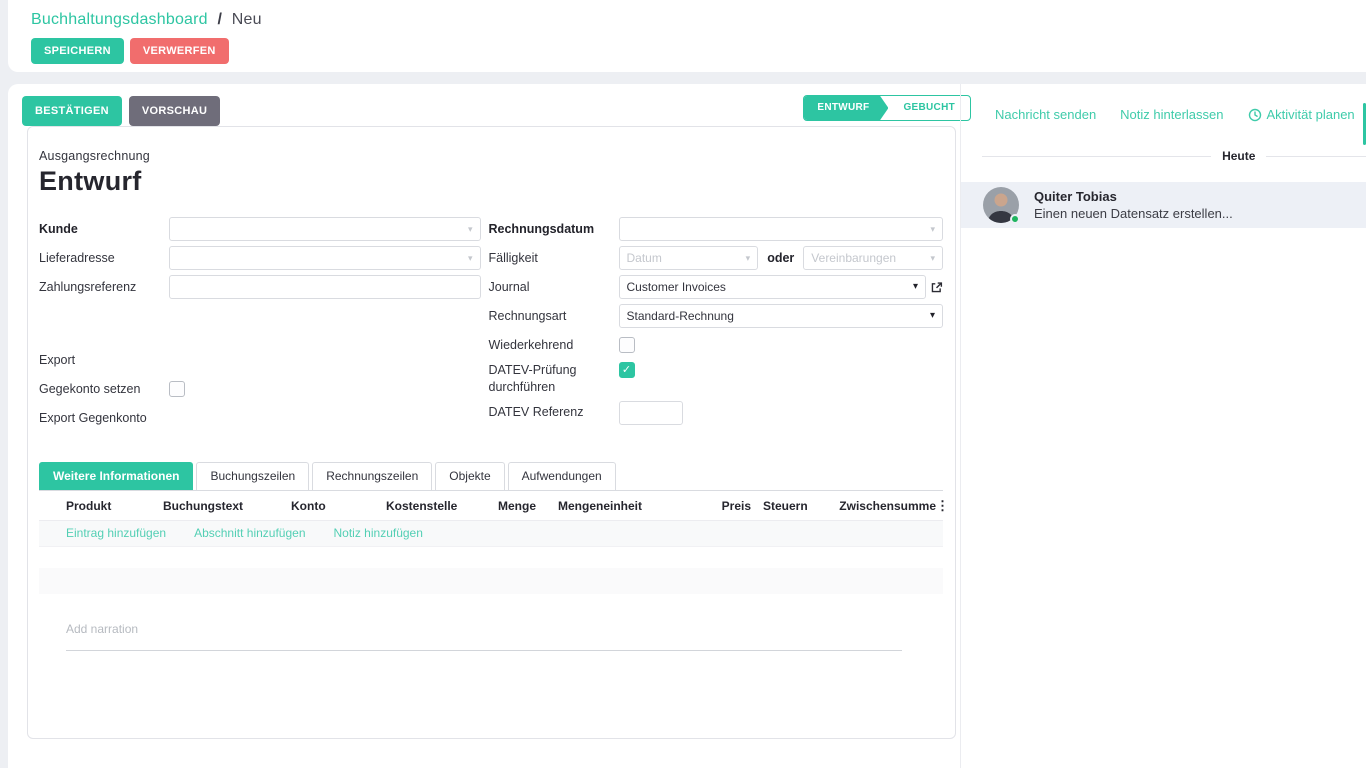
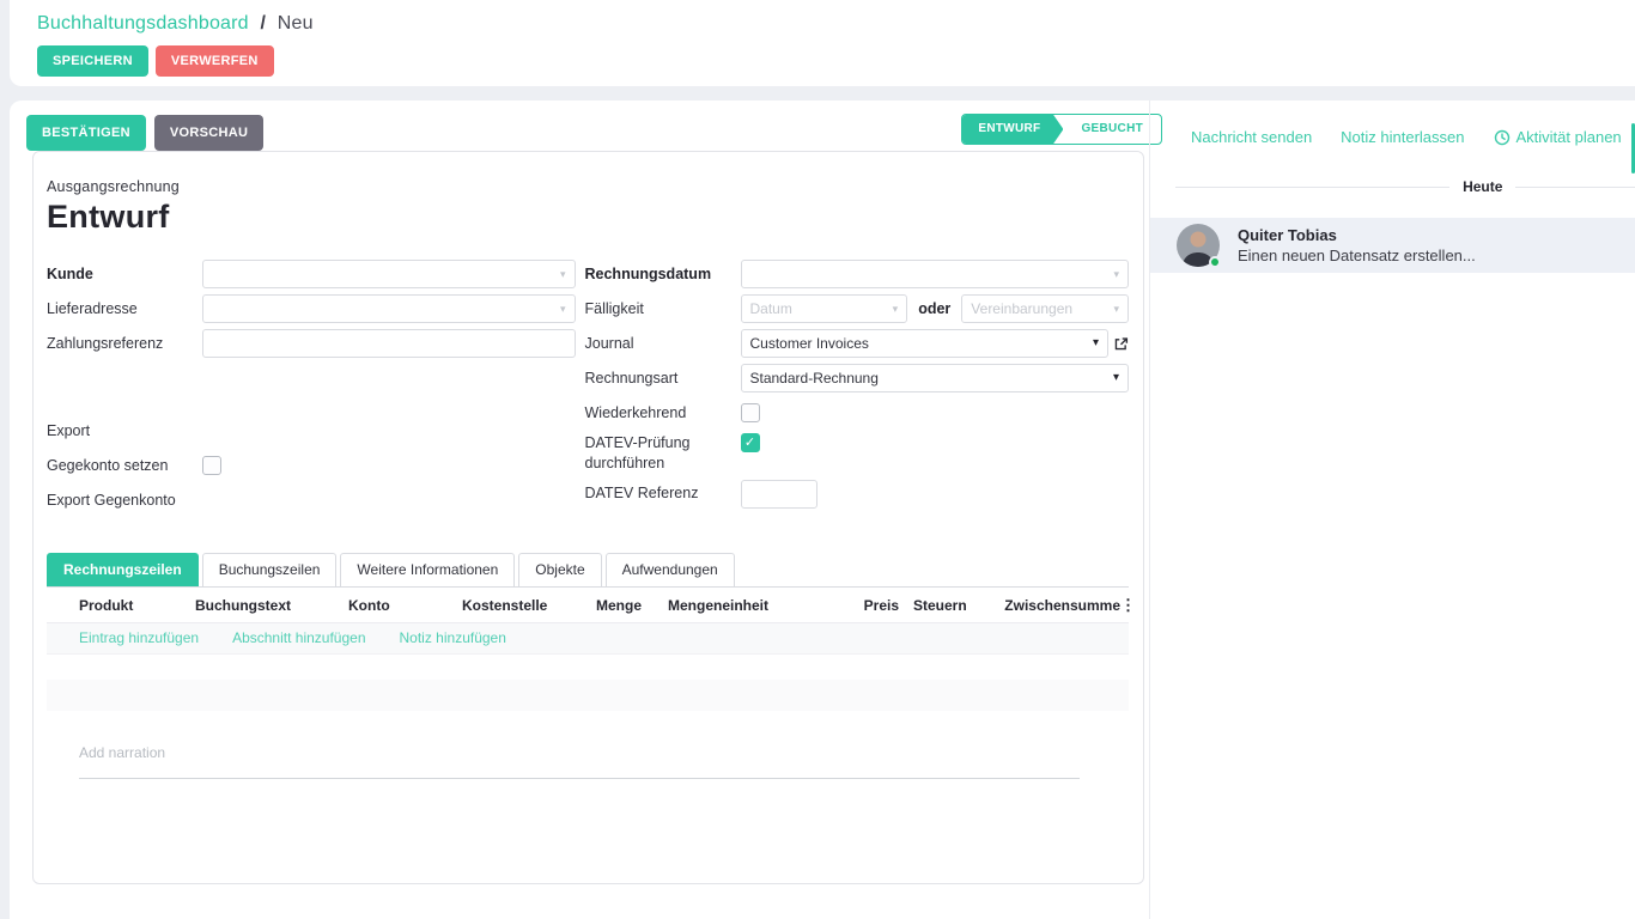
  Buchhaltungsdashboard / Neu
  SPEICHERN
  VERWERFEN
  BESTÄTIGEN
  VORSCHAU
  ENTWURF
  GEBUCHT
  Ausgangsrechnung
  Entwurf
  Kunde
  ▾
  Lieferadresse
  ▾
  Zahlungsreferenz
  Export
  Gegekonto setzen
  Export Gegenkonto
  Rechnungsdatum
  ▾
  Fälligkeit
  Datum
  ▾
  oder
  Vereinbarungen
  ▾
  Journal
  Customer Invoices
  ▾
  Rechnungsart
  Standard-Rechnung
  ▾
  Wiederkehrend
  DATEV-Prüfung durchführen
  ✓
  DATEV Referenz
- Weitere Informationen
+ Rechnungszeilen
  Buchungszeilen
- Rechnungszeilen
+ Weitere Informationen
  Objekte
  Aufwendungen
  Produkt
  Buchungstext
  Konto
  Kostenstelle
  Menge
  Mengeneinheit
  Preis
  Steuern
  Zwischensumme
  ⋮
  Eintrag hinzufügen
  Abschnitt hinzufügen
  Notiz hinzufügen
  Add narration
  Nachricht senden
  Notiz hinterlassen
  Aktivität planen
  Heute
  Quiter Tobias
  Einen neuen Datensatz erstellen...
